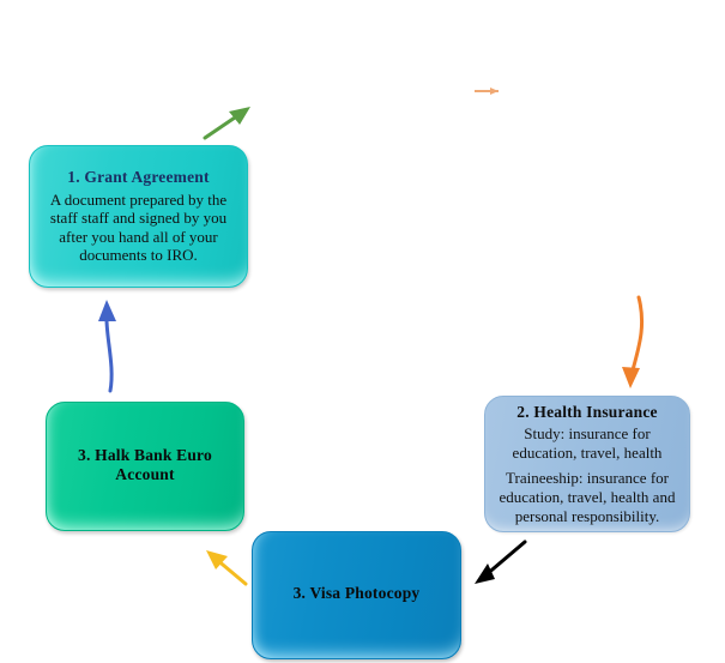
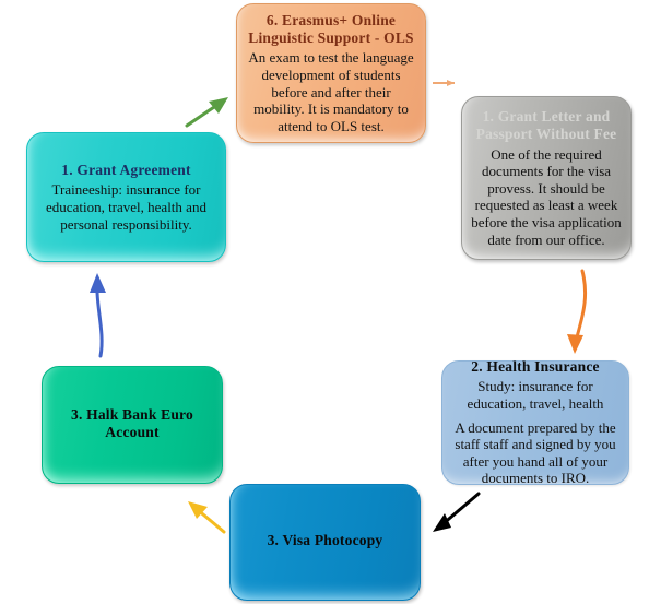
+ 6. Erasmus+ Online Linguistic Support - OLS
+ An exam to test the language development of students before and after their mobility. It is mandatory to attend to OLS test.
+ 1. Grant Letter and Passport Without Fee
+ One of the required documents for the visa provess. It should be requested as least a week before the visa application date from our office.
  2. Health Insurance
  Study: insurance for education, travel, health
- Traineeship: insurance for education, travel, health and personal responsibility.
+ A document prepared by the staff staff and signed by you after you hand all of your documents to IRO.
  3. Visa Photocopy
  3. Halk Bank Euro Account
  1. Grant Agreement
- A document prepared by the staff staff and signed by you after you hand all of your documents to IRO.
+ Traineeship: insurance for education, travel, health and personal responsibility.
